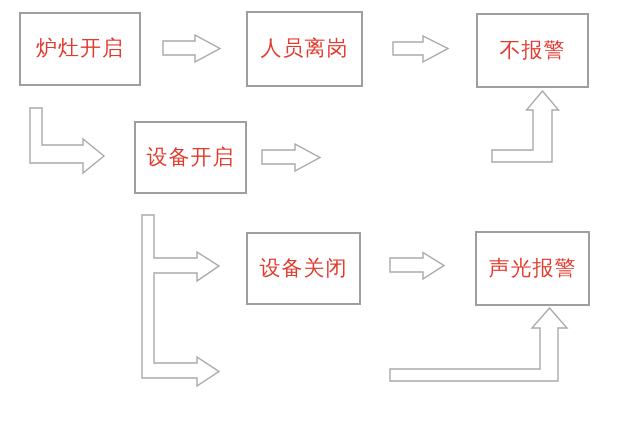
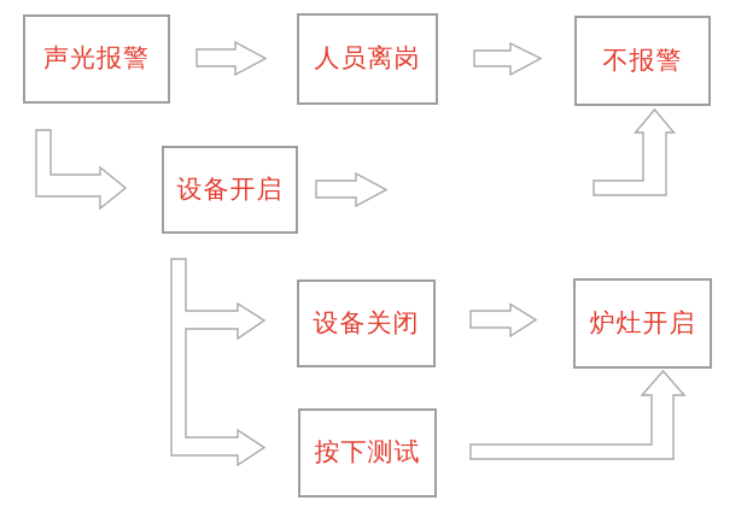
- 炉灶开启
+ 声光报警
  人员离岗
  不报警
  设备开启
  设备关闭
- 声光报警
+ 炉灶开启
+ 按下测试
